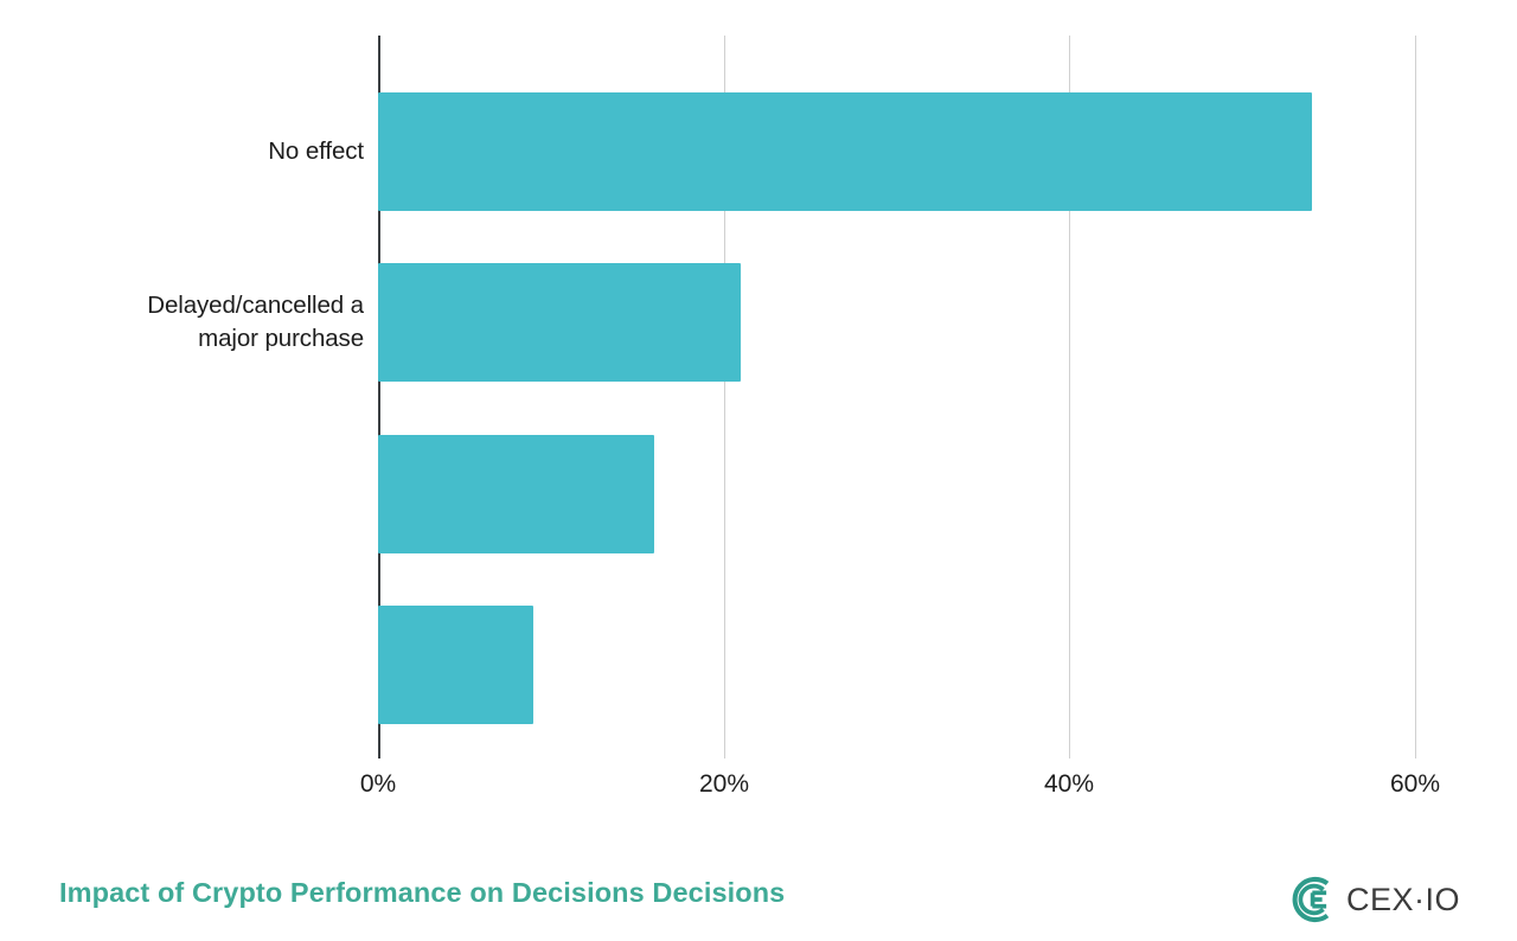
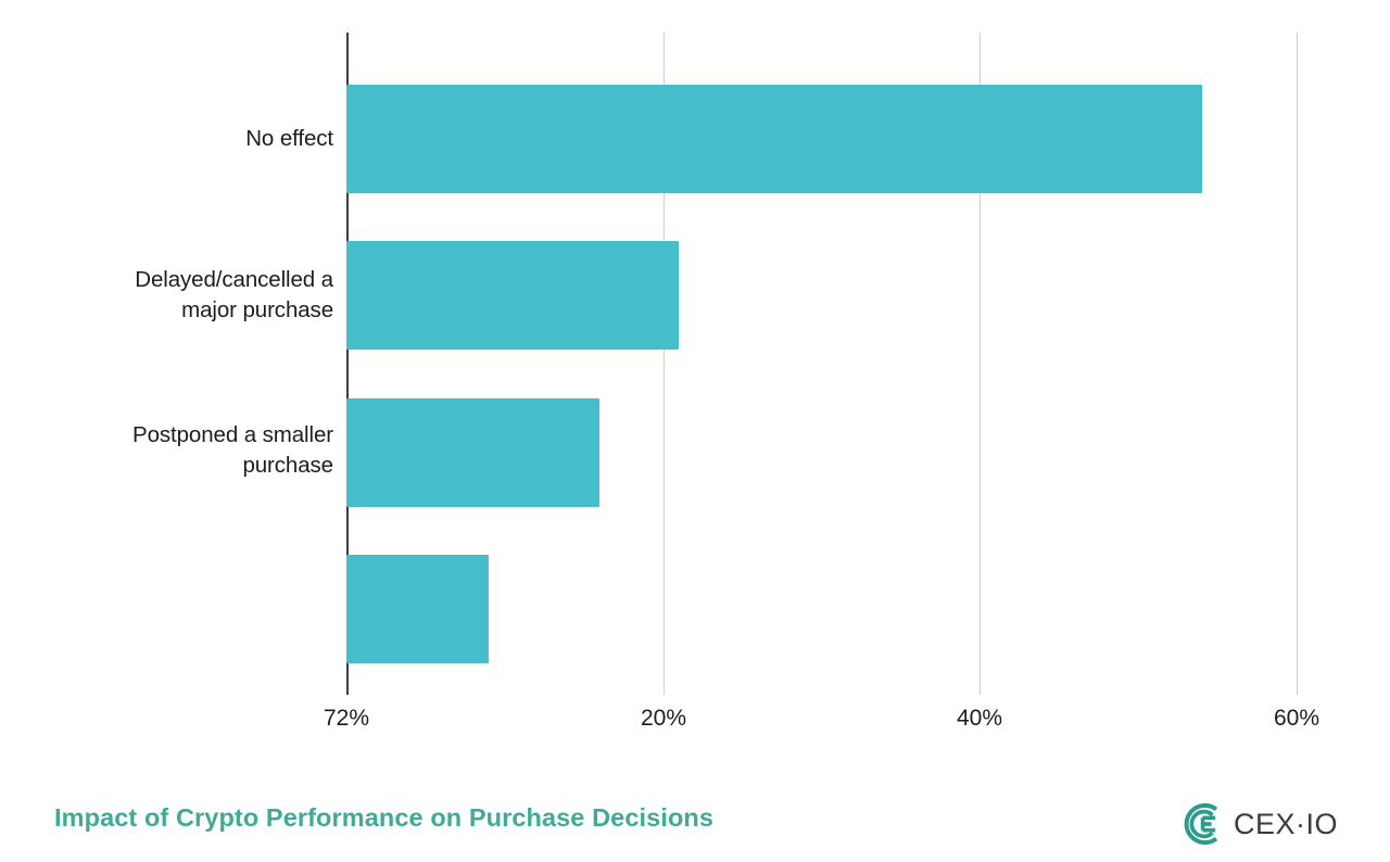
  No effect
  Delayed/cancelled a
  major purchase
+ Postponed a smaller
+ purchase
- 0%
+ 72%
  20%
  40%
  60%
- Impact of Crypto Performance on Decisions Decisions
+ Impact of Crypto Performance on Purchase Decisions
  CEX·IO
